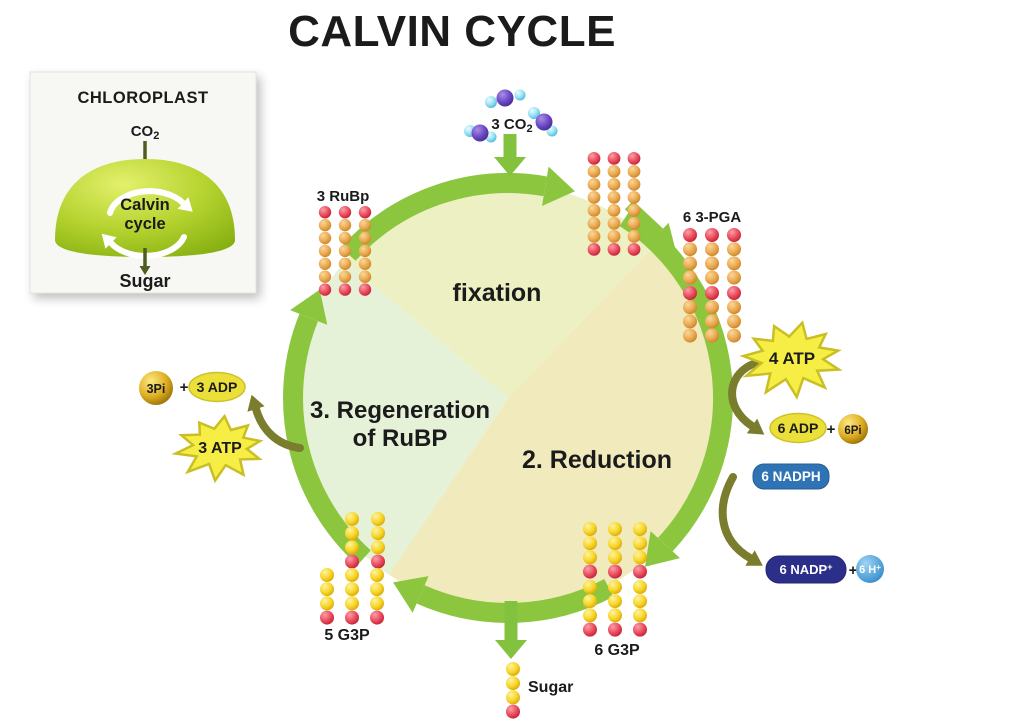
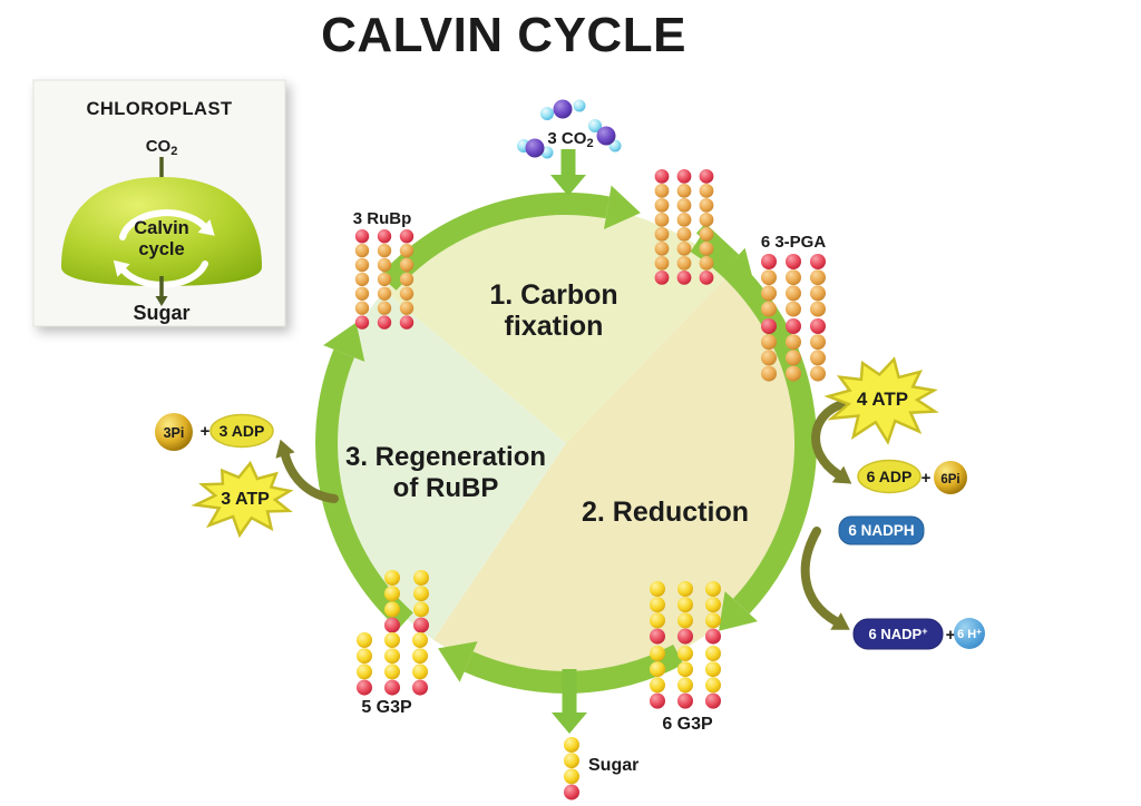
  CALVIN CYCLE
  CHLOROPLAST
  CO2
  Calvin
  cycle
  Sugar
+ 1. Carbon
  fixation
  2. Reduction
  3. Regeneration
  of RuBP
  3 CO2
  3 RuBp
  6 3-PGA
  6 G3P
  5 G3P
  Sugar
  4 ATP
  6 ADP
  +
  6Pi
  6 NADPH
  6 NADP+
  +
  6 H+
  3Pi
  +
  3 ADP
  3 ATP
